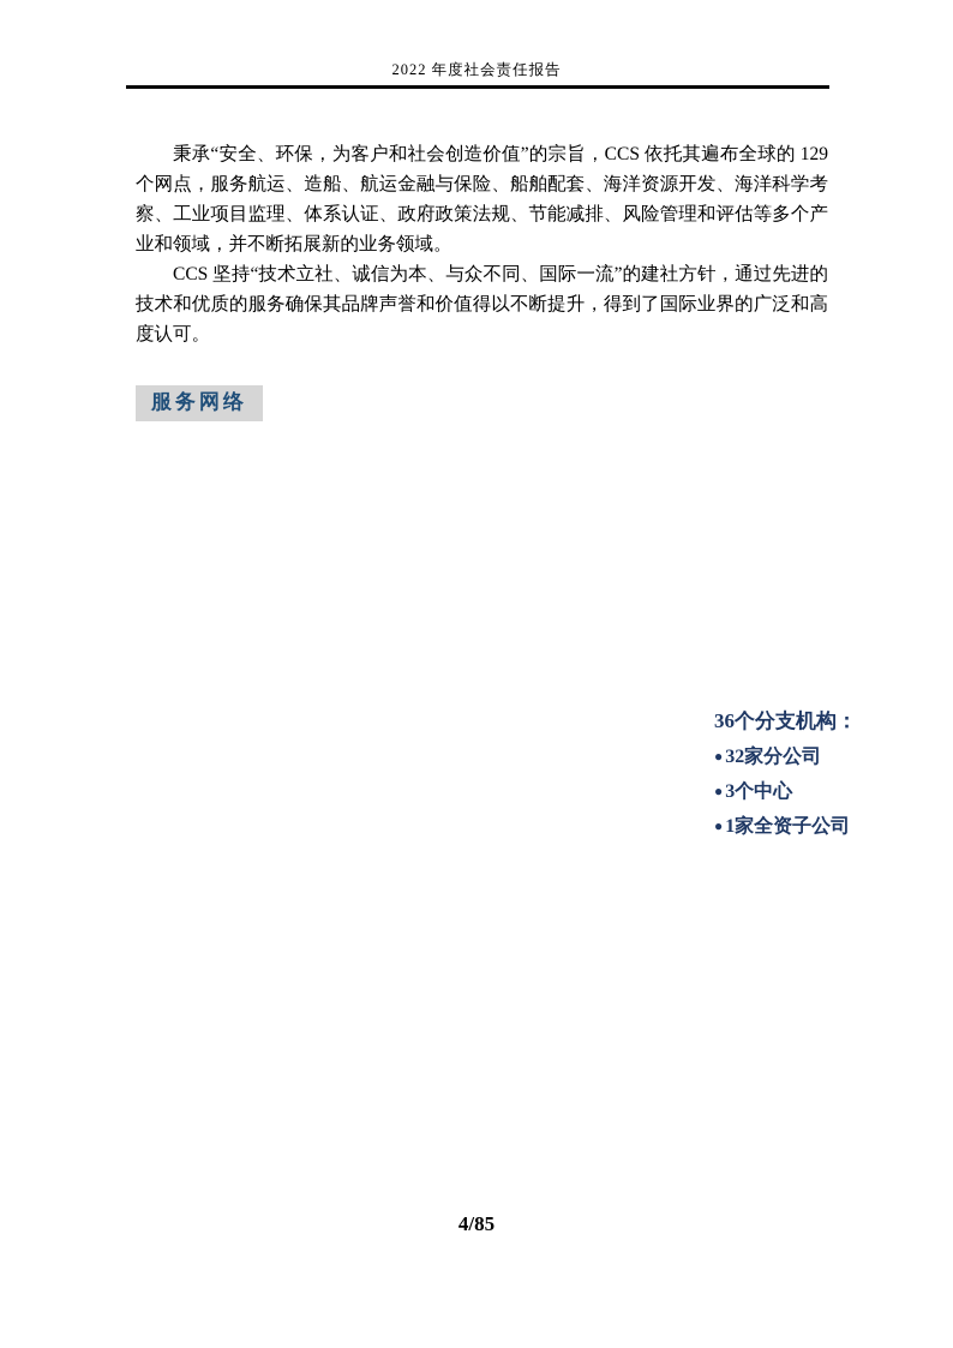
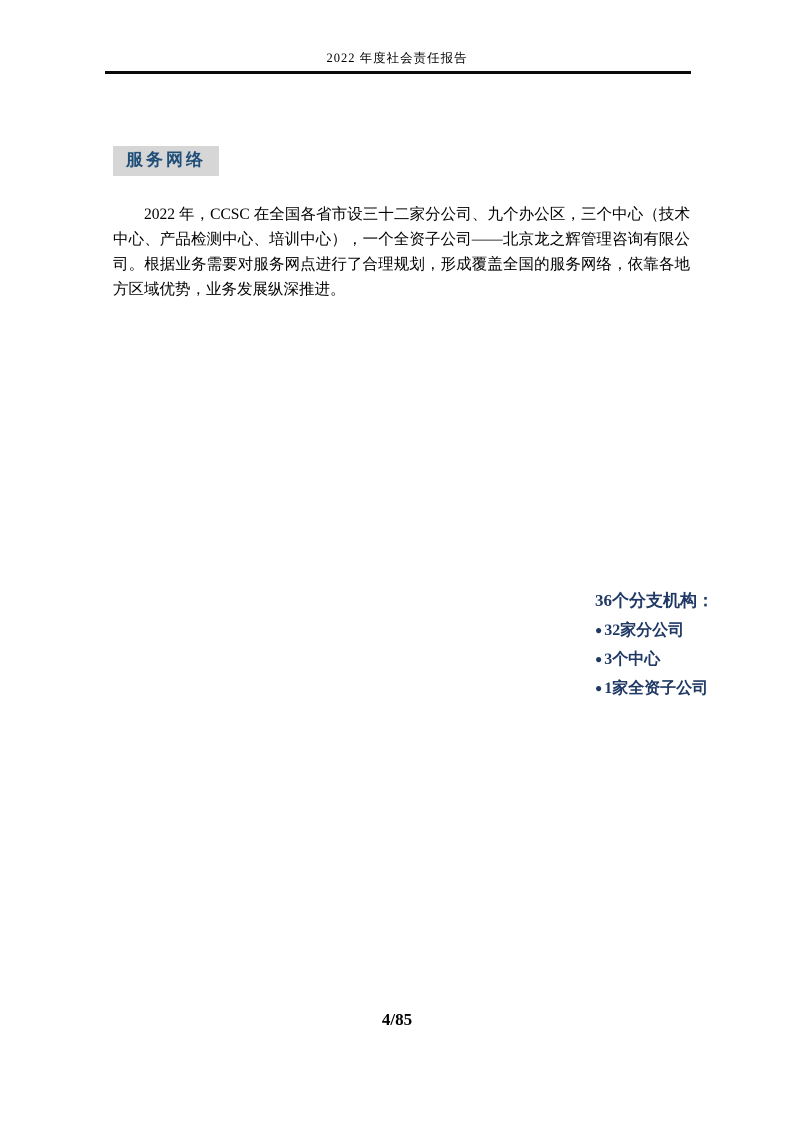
  2022 年度社会责任报告
- 秉承“安全、环保，为客户和社会创造价值”的宗旨，CCS 依托其遍布全球的 129 个网点，服务航运、造船、航运金融与保险、船舶配套、海洋资源开发、海洋科学考察、工业项目监理、体系认证、政府政策法规、节能减排、风险管理和评估等多个产业和领域，并不断拓展新的业务领域。
- CCS 坚持“技术立社、诚信为本、与众不同、国际一流”的建社方针，通过先进的技术和优质的服务确保其品牌声誉和价值得以不断提升，得到了国际业界的广泛和高度认可。
  服务网络
+ 2022 年，CCSC 在全国各省市设三十二家分公司、九个办公区，三个中心（技术中心、产品检测中心、培训中心），一个全资子公司——北京龙之辉管理咨询有限公司。根据业务需要对服务网点进行了合理规划，形成覆盖全国的服务网络，依靠各地方区域优势，业务发展纵深推进。
  36个分支机构：
  ● 32家分公司
  ● 3个中心
  ● 1家全资子公司
  4/85
